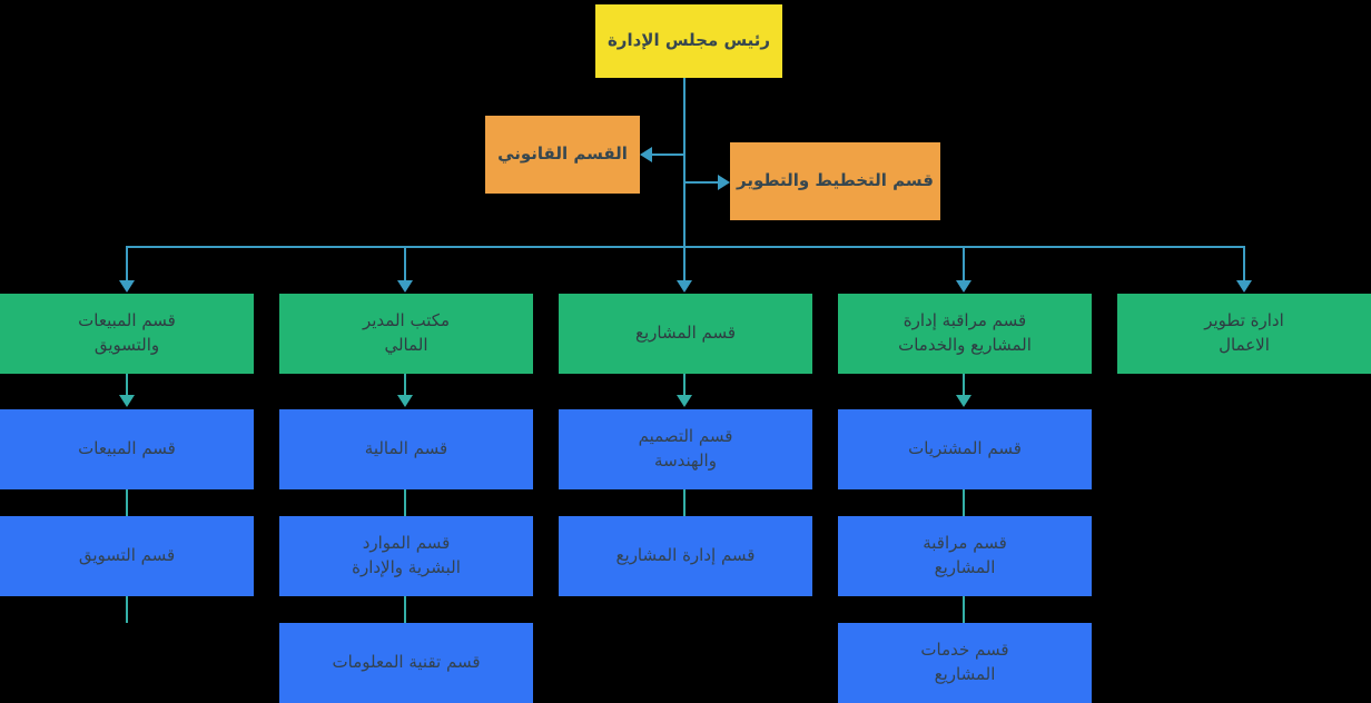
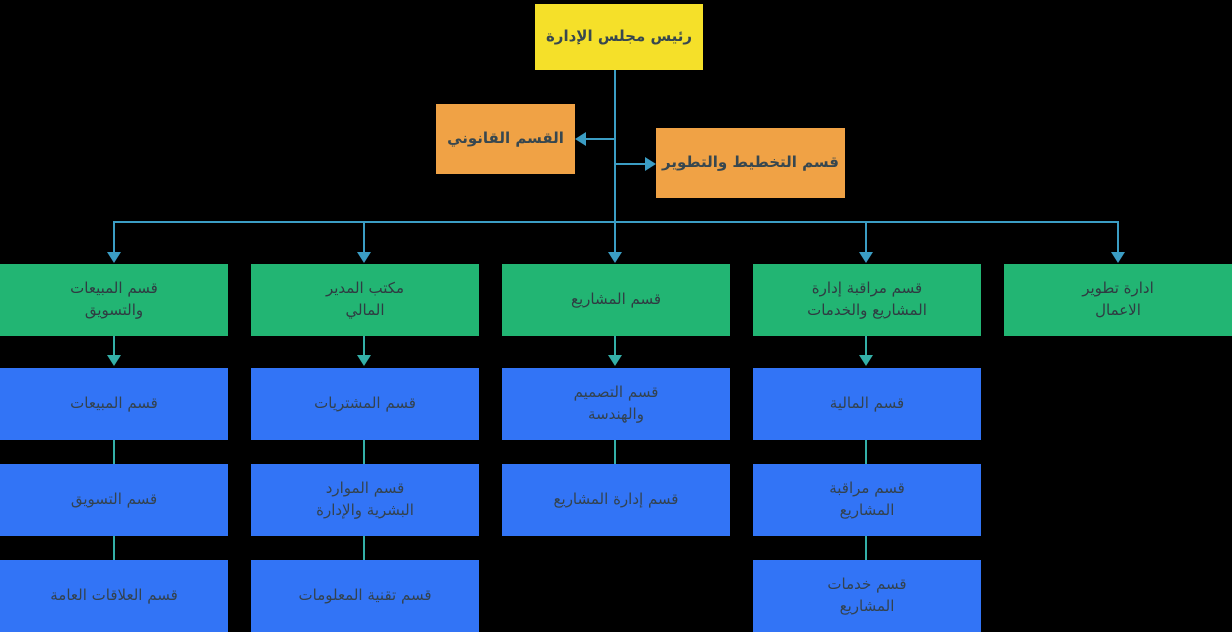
  رئيس مجلس الإدارة
  القسم القانوني
  قسم التخطيط والتطوير
  قسم المبيعات
  والتسويق
  مكتب المدير
  المالي
  قسم المشاريع
  قسم مراقبة إدارة
  المشاريع والخدمات
  ادارة تطوير
  الاعمال
  قسم المبيعات
- قسم المالية
+ قسم المشتريات
  قسم التصميم
  والهندسة
- قسم المشتريات
+ قسم المالية
  قسم التسويق
  قسم الموارد
  البشرية والإدارة
  قسم إدارة المشاريع
  قسم مراقبة
  المشاريع
+ قسم العلاقات العامة
  قسم تقنية المعلومات
  قسم خدمات
  المشاريع
